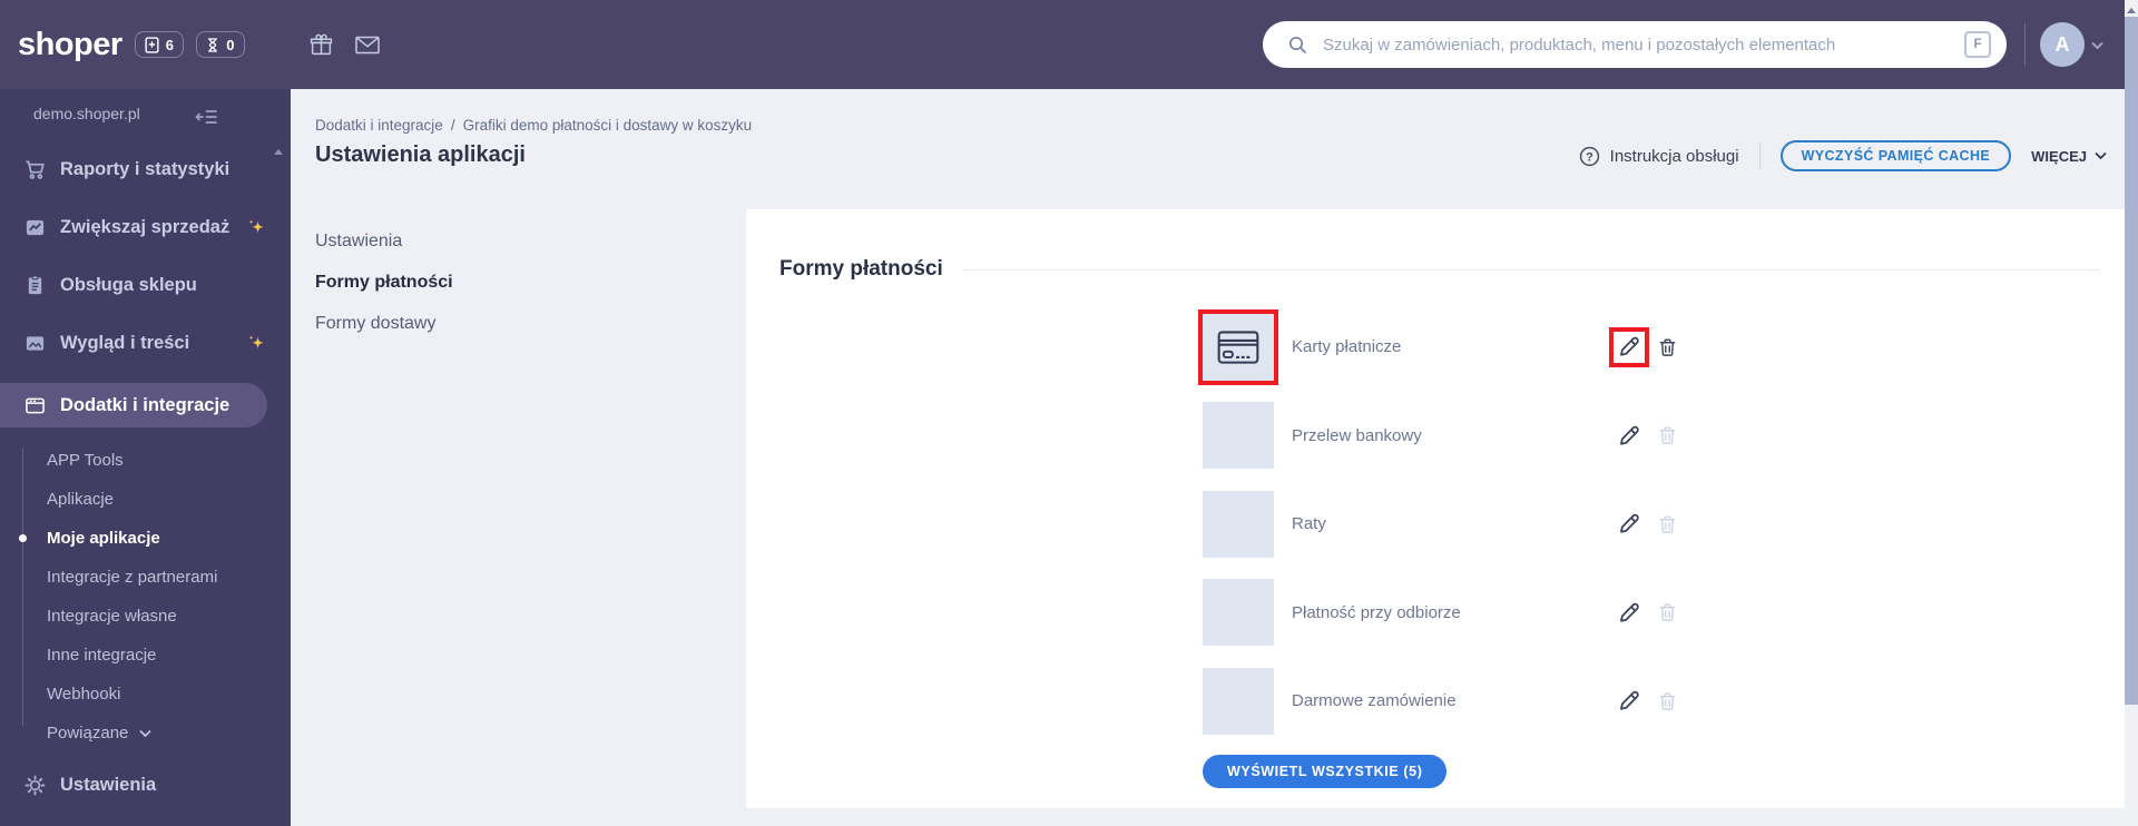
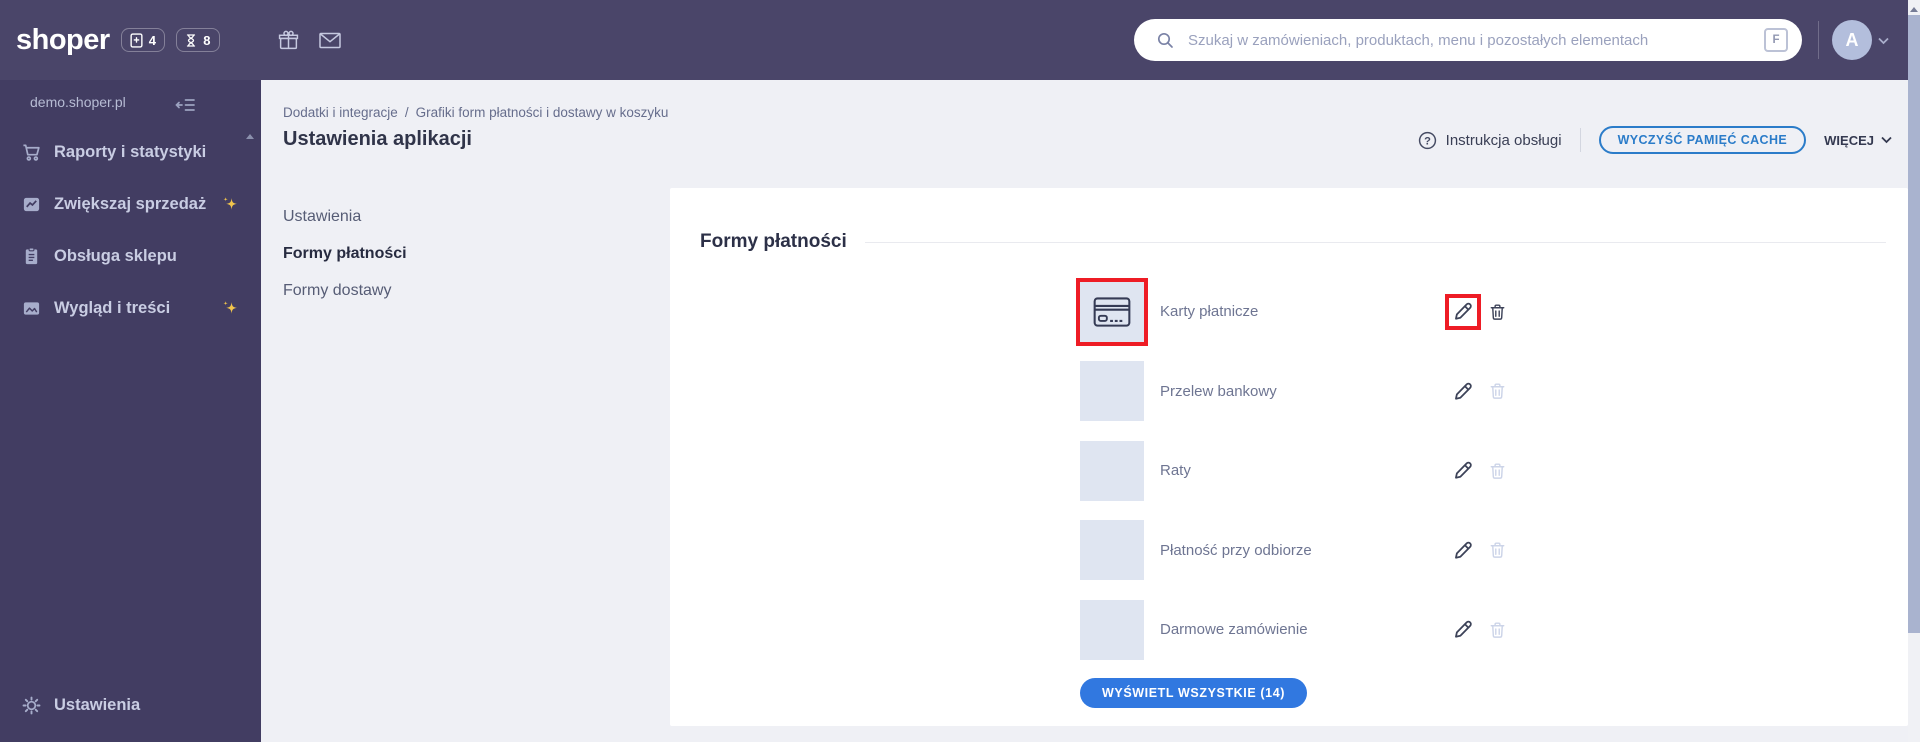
  shoper
- 6
+ 4
- 0
+ 8
  Szukaj w zamówieniach, produktach, menu i pozostałych elementach
  F
  A
  demo.shoper.pl
  Raporty i statystyki
  Zwiększaj sprzedaż
  Obsługa sklepu
  Wygląd i treści
- Dodatki i integracje
- APP Tools
- Aplikacje
- Moje aplikacje
- Integracje z partnerami
- Integracje własne
- Inne integracje
- Webhooki
- Powiązane
  Ustawienia
- Dodatki i integracje / Grafiki demo płatności i dostawy w koszyku
+ Dodatki i integracje / Grafiki form płatności i dostawy w koszyku
  Ustawienia aplikacji
  ?
  Instrukcja obsługi
  WYCZYŚĆ PAMIĘĆ CACHE
  WIĘCEJ
  Ustawienia
  Formy płatności
  Formy dostawy
  Formy płatności
  Karty płatnicze
  Przelew bankowy
  Raty
  Płatność przy odbiorze
  Darmowe zamówienie
- WYŚWIETL WSZYSTKIE (5)
+ WYŚWIETL WSZYSTKIE (14)
